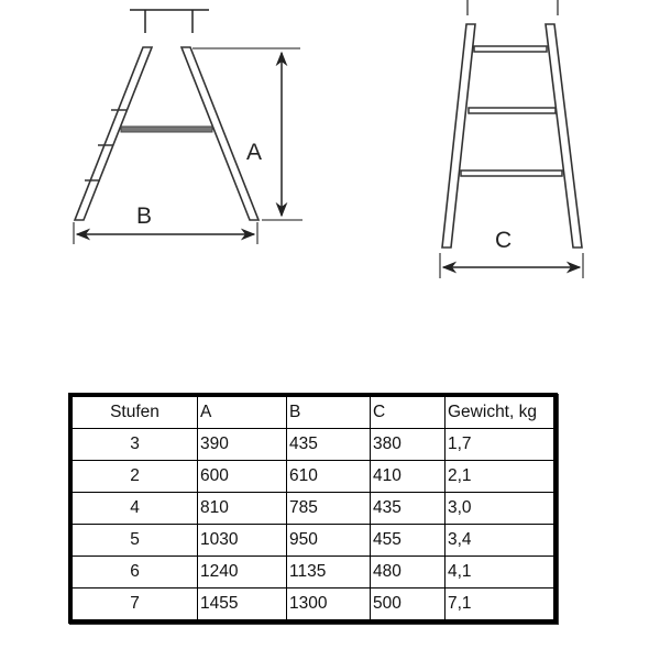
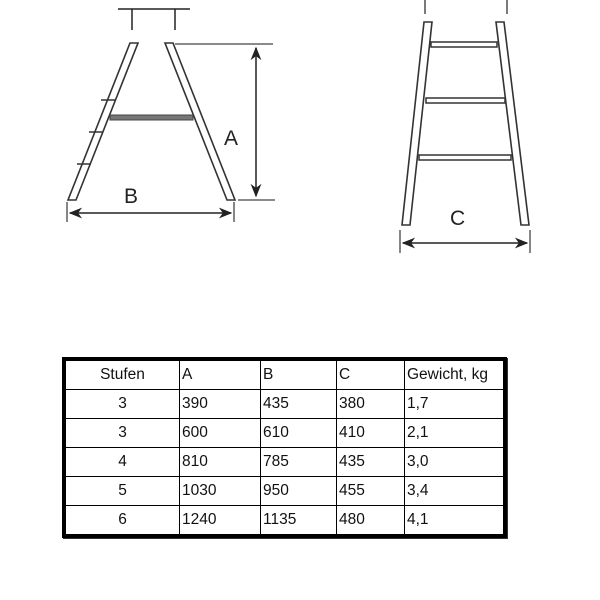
  A
  B
  C
  Stufen	A	B	C	Gewicht, kg
  3	390	435	380	1,7
- 2	600	610	410	2,1
+ 3	600	610	410	2,1
  4	810	785	435	3,0
  5	1030	950	455	3,4
  6	1240	1135	480	4,1
- 7	1455	1300	500	7,1
